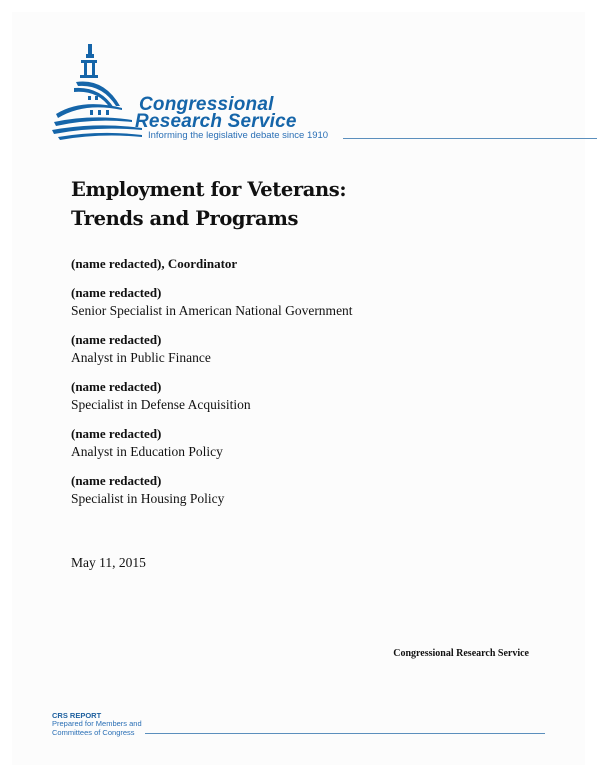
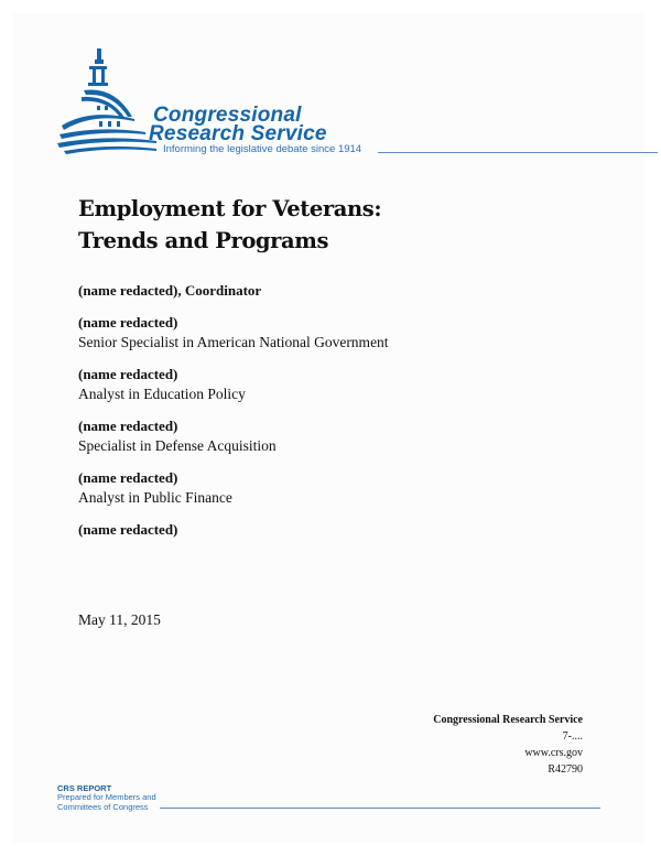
  Congressional
  Research Service
- Informing the legislative debate since 1910
+ Informing the legislative debate since 1914
  Employment for Veterans:
  Trends and Programs
  (name redacted), Coordinator
  (name redacted)
  Senior Specialist in American National Government
  (name redacted)
- Analyst in Public Finance
+ Analyst in Education Policy
  (name redacted)
  Specialist in Defense Acquisition
  (name redacted)
- Analyst in Education Policy
+ Analyst in Public Finance
  (name redacted)
- Specialist in Housing Policy
  May 11, 2015
  Congressional Research Service
+ 7-....
+ www.crs.gov
+ R42790
  CRS REPORT
  Prepared for Members and
  Committees of Congress
